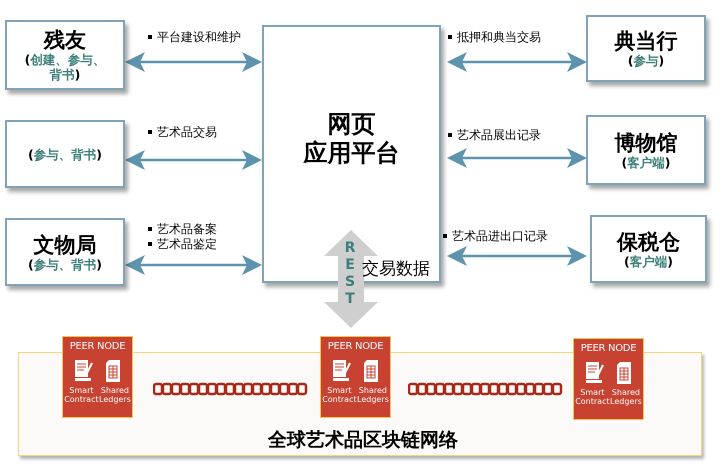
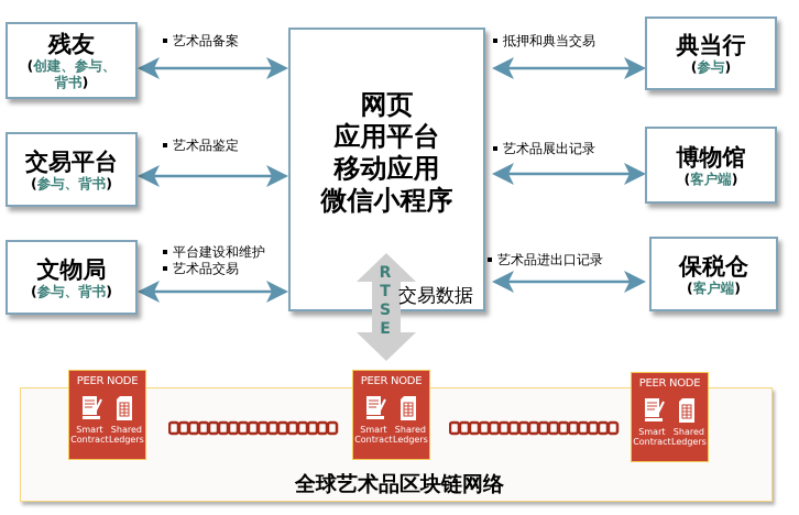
  残友
  (创建、参与、
  背书)
+ 交易平台
  (参与、背书)
  文物局
  (参与、背书)
- 平台建设和维护
+ 艺术品备案
- 艺术品交易
+ 艺术品鉴定
- 艺术品备案
+ 平台建设和维护
- 艺术品鉴定
+ 艺术品交易
  网页
  应用平台
+ 移动应用
+ 微信小程序
  抵押和典当交易
  艺术品展出记录
  艺术品进出口记录
  典当行
  (参与)
  博物馆
  (客户端)
  保税仓
  (客户端)
  R
- E
+ T
  S
- T
+ E
  交易数据
  PEER NODE
  Smart
  Contract
  Shared
  Ledgers
  PEER NODE
  Smart
  Contract
  Shared
  Ledgers
  PEER NODE
  Smart
  Contract
  Shared
  Ledgers
  全球艺术品区块链网络
